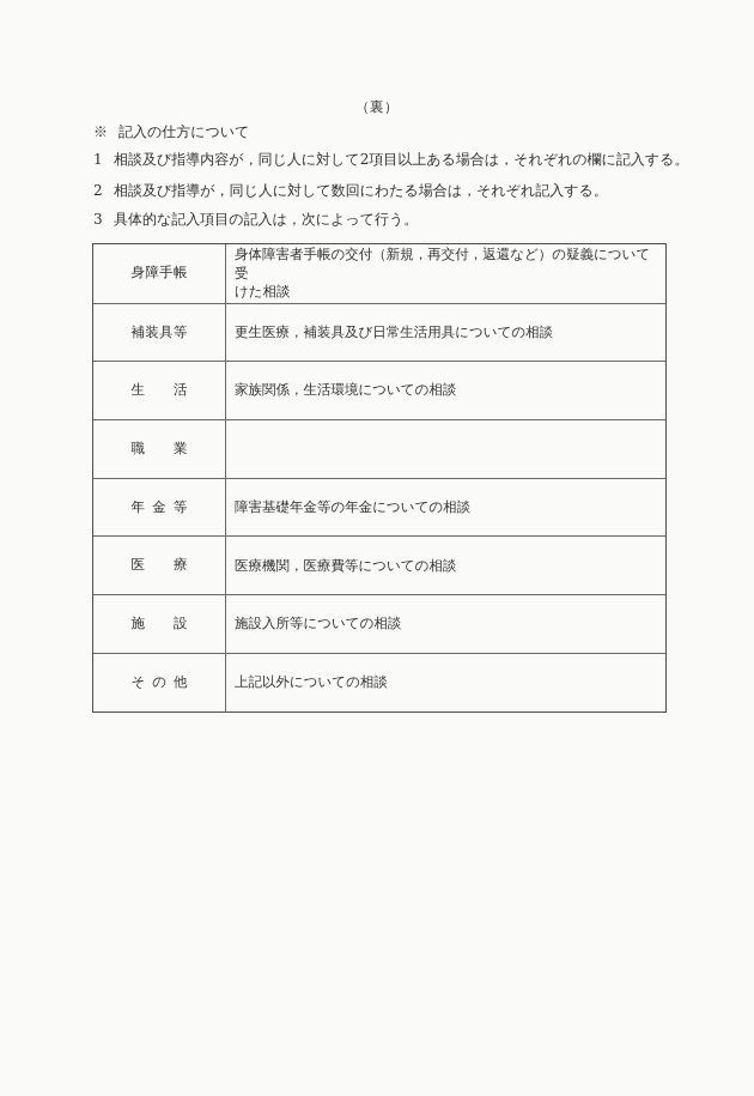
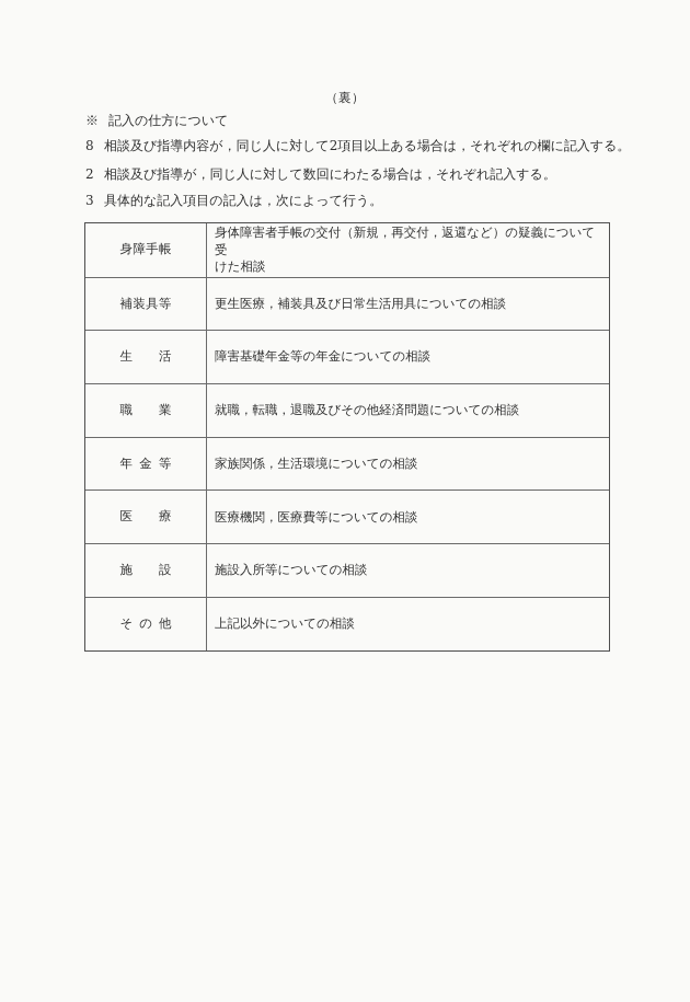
  （裏）
  ※
  記入の仕方について
- 1
+ 8
  相談及び指導内容が，同じ人に対して2項目以上ある場合は，それぞれの欄に記入する。
  2
  相談及び指導が，同じ人に対して数回にわたる場合は，それぞれ記入する。
  3
  具体的な記入項目の記入は，次によって行う。
  身障手帳
  身体障害者手帳の交付（新規，再交付，返還など）の疑義について受
  けた相談
  補装具等
  更生医療，補装具及び日常生活用具についての相談
  生活
- 家族関係，生活環境についての相談
+ 障害基礎年金等の年金についての相談
  職業
+ 就職，転職，退職及びその他経済問題についての相談
  年金等
- 障害基礎年金等の年金についての相談
+ 家族関係，生活環境についての相談
  医療
  医療機関，医療費等についての相談
  施設
  施設入所等についての相談
  その他
  上記以外についての相談
